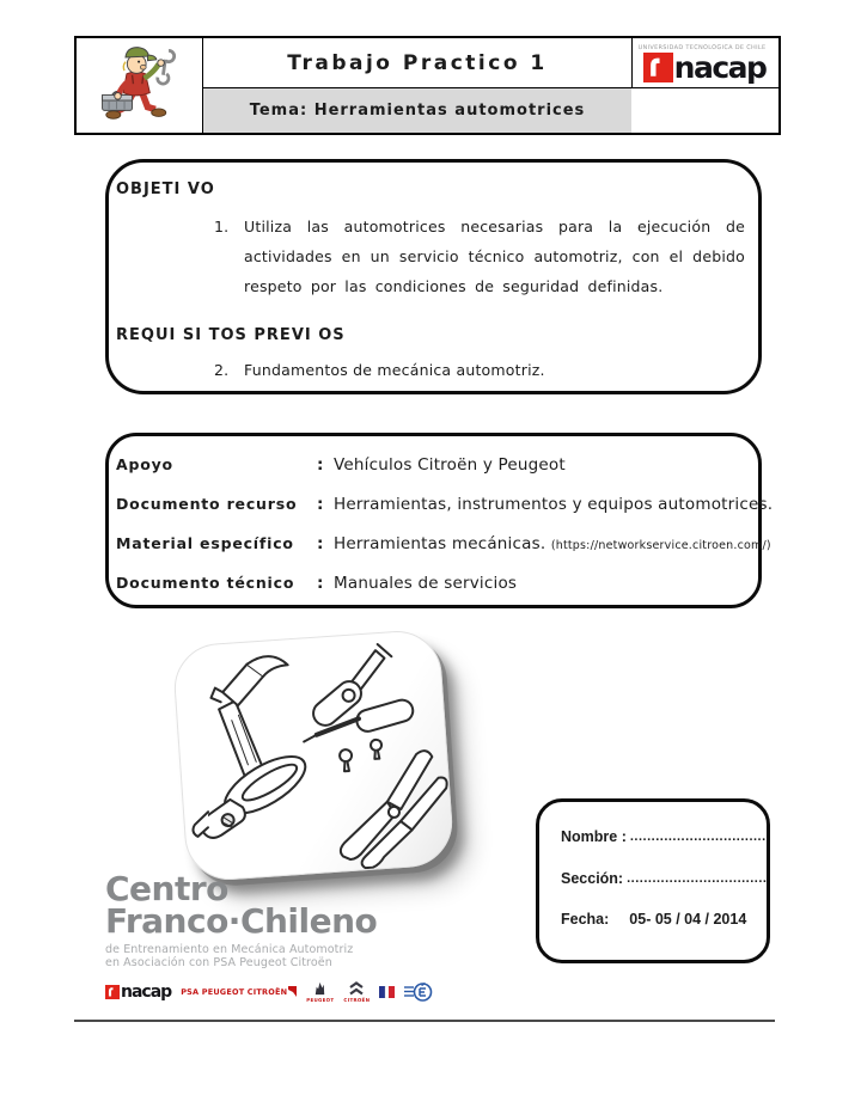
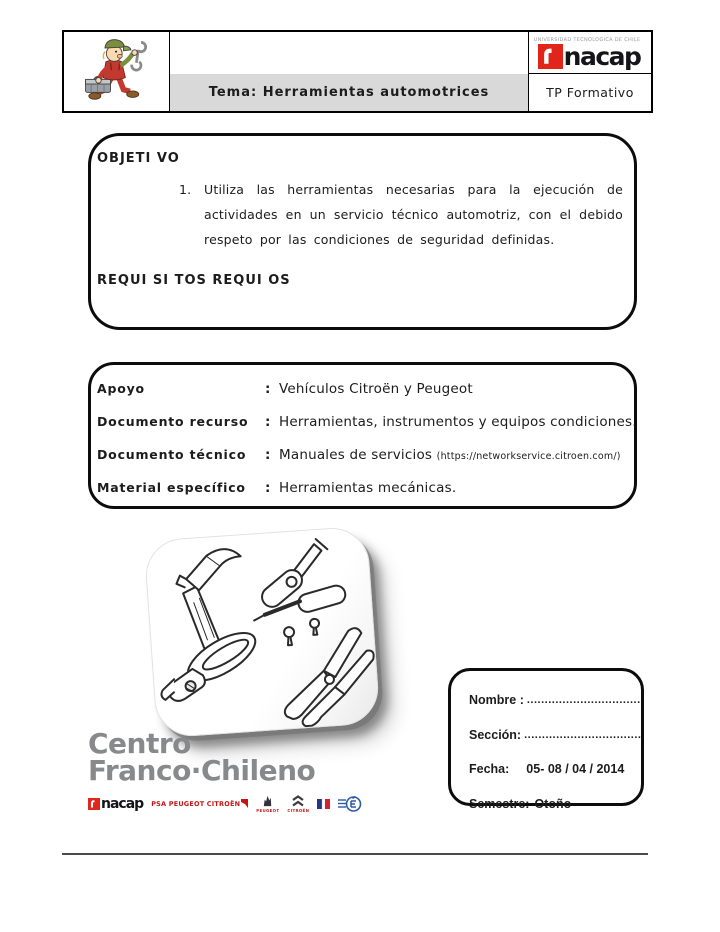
- Trabajo Practico 1
  nacap
  Tema: Herramientas automotrices
+ TP Formativo
  OBJETI VO
  1.
- Utiliza las automotrices necesarias para la ejecución de actividades en un servicio técnico automotriz, con el debido respeto por las condiciones de seguridad definidas.
+ Utiliza las herramientas necesarias para la ejecución de actividades en un servicio técnico automotriz, con el debido respeto por las condiciones de seguridad definidas.
- REQUI SI TOS PREVI OS
+ REQUI SI TOS REQUI OS
- 2.
- Fundamentos de mecánica automotriz.
  Apoyo
  :
  Vehículos Citroën y Peugeot
  Documento recurso
  :
- Herramientas, instrumentos y equipos automotrices.
+ Herramientas, instrumentos y equipos condiciones.
- Material específico
+ Documento técnico
  :
- Herramientas mecánicas. (https://networkservice.citroen.com/)
+ Manuales de servicios (https://networkservice.citroen.com/)
- Documento técnico
+ Material específico
  :
- Manuales de servicios
+ Herramientas mecánicas.
  Nombre :
  ................................
  Sección:
  .................................
  Fecha:
- 05- 05 / 04 / 2014
+ 05- 08 / 04 / 2014
+ Semestre:
+ Otoño
  Centro
  Franco·Chileno
- de Entrenamiento en Mecánica Automotriz
- en Asociación con PSA Peugeot Citroën
  nacap
  PSA PEUGEOT CITROËN
